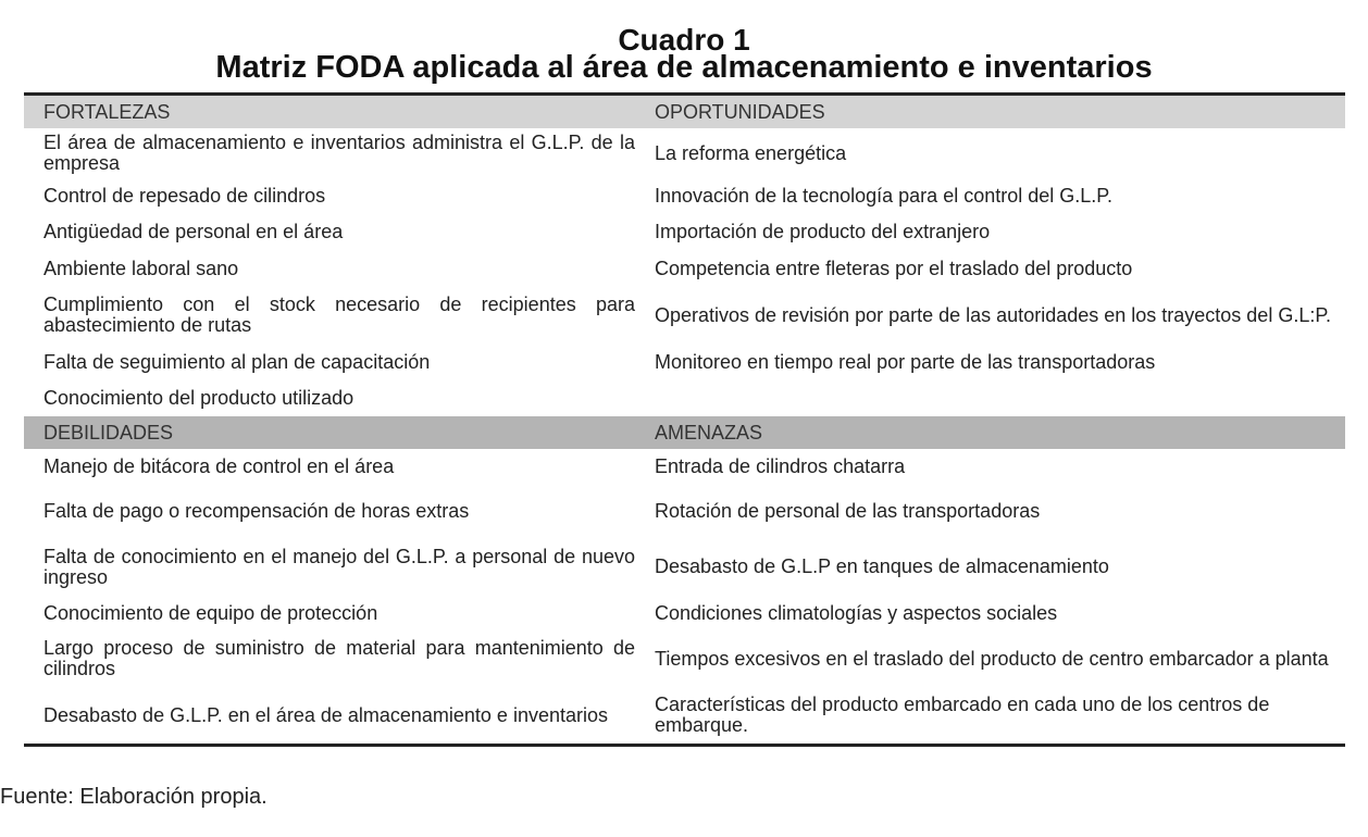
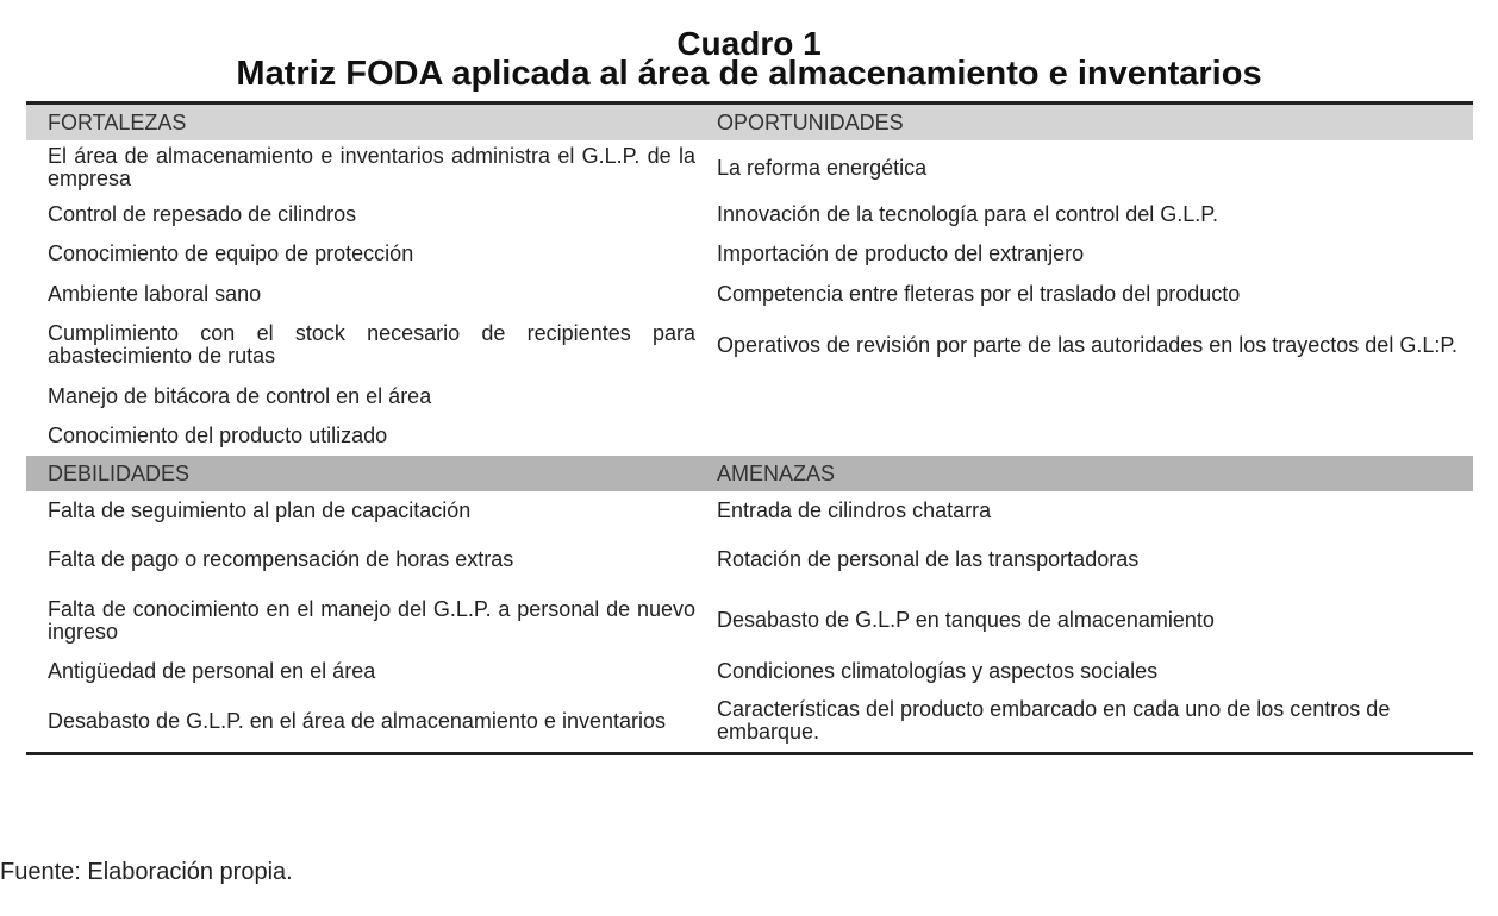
  Cuadro 1
  Matriz FODA aplicada al área de almacenamiento e inventarios
  FORTALEZAS
  OPORTUNIDADES
  El área de almacenamiento e inventarios administra el G.L.P. de la empresa
  La reforma energética
  Control de repesado de cilindros
  Innovación de la tecnología para el control del G.L.P.
- Antigüedad de personal en el área
+ Conocimiento de equipo de protección
  Importación de producto del extranjero
  Ambiente laboral sano
  Competencia entre fleteras por el traslado del producto
  Cumplimiento con el stock necesario de recipientes para abastecimiento de rutas
  Operativos de revisión por parte de las autoridades en los trayectos del G.L:P.
- Falta de seguimiento al plan de capacitación
+ Manejo de bitácora de control en el área
- Monitoreo en tiempo real por parte de las transportadoras
  Conocimiento del producto utilizado
  DEBILIDADES
  AMENAZAS
- Manejo de bitácora de control en el área
+ Falta de seguimiento al plan de capacitación
  Entrada de cilindros chatarra
  Falta de pago o recompensación de horas extras
  Rotación de personal de las transportadoras
  Falta de conocimiento en el manejo del G.L.P. a personal de nuevo ingreso
  Desabasto de G.L.P en tanques de almacenamiento
- Conocimiento de equipo de protección
+ Antigüedad de personal en el área
  Condiciones climatologías y aspectos sociales
- Largo proceso de suministro de material para mantenimiento de cilindros
- Tiempos excesivos en el traslado del producto de centro embarcador a planta
  Desabasto de G.L.P. en el área de almacenamiento e inventarios
  Características del producto embarcado en cada uno de los centros de embarque.
  Fuente: Elaboración propia.
